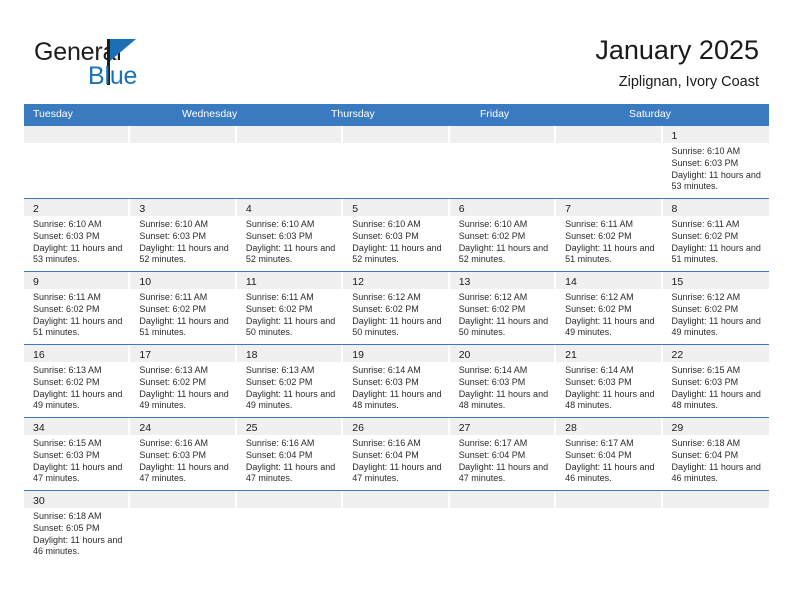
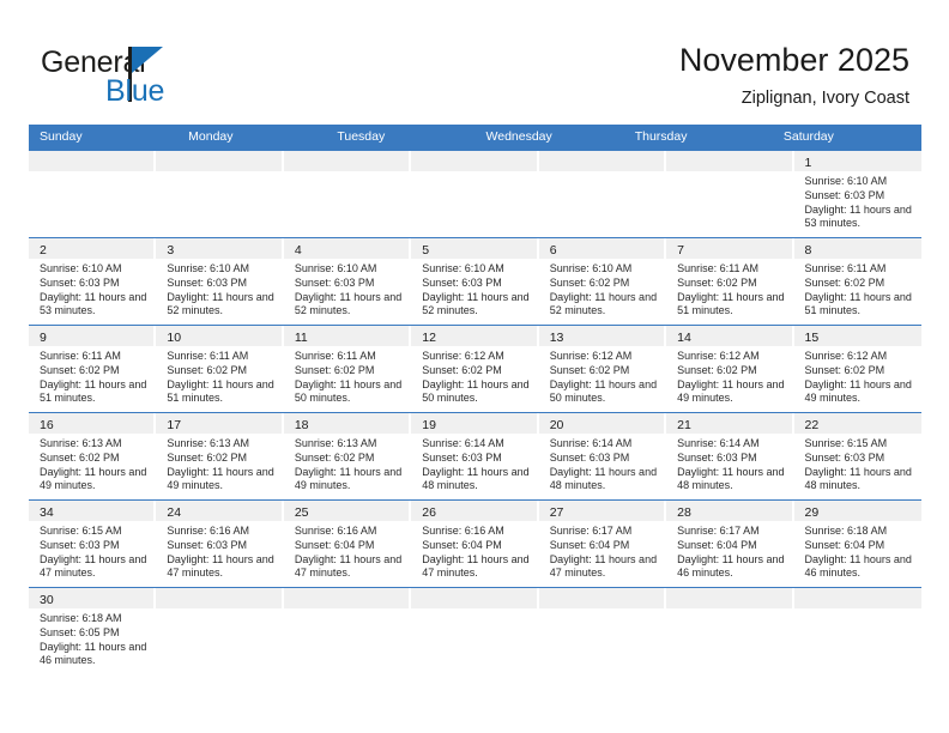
  Generl
  Blue
- January 2025
+ November 2025
  Ziplignan, Ivory Coast
+ Sunday
+ Monday
  Tuesday
  Wednesday
  Thursday
- Friday
  Saturday
  1
  Sunrise: 6:10 AM
  Sunset: 6:03 PM
  Daylight: 11 hours and 53 minutes.
  2
  Sunrise: 6:10 AM
  Sunset: 6:03 PM
  Daylight: 11 hours and 53 minutes.
  3
  Sunrise: 6:10 AM
  Sunset: 6:03 PM
  Daylight: 11 hours and 52 minutes.
  4
  Sunrise: 6:10 AM
  Sunset: 6:03 PM
  Daylight: 11 hours and 52 minutes.
  5
  Sunrise: 6:10 AM
  Sunset: 6:03 PM
  Daylight: 11 hours and 52 minutes.
  6
  Sunrise: 6:10 AM
  Sunset: 6:02 PM
  Daylight: 11 hours and 52 minutes.
  7
  Sunrise: 6:11 AM
  Sunset: 6:02 PM
  Daylight: 11 hours and 51 minutes.
  8
  Sunrise: 6:11 AM
  Sunset: 6:02 PM
  Daylight: 11 hours and 51 minutes.
  9
  Sunrise: 6:11 AM
  Sunset: 6:02 PM
  Daylight: 11 hours and 51 minutes.
  10
  Sunrise: 6:11 AM
  Sunset: 6:02 PM
  Daylight: 11 hours and 51 minutes.
  11
  Sunrise: 6:11 AM
  Sunset: 6:02 PM
  Daylight: 11 hours and 50 minutes.
  12
  Sunrise: 6:12 AM
  Sunset: 6:02 PM
  Daylight: 11 hours and 50 minutes.
  13
  Sunrise: 6:12 AM
  Sunset: 6:02 PM
  Daylight: 11 hours and 50 minutes.
  14
  Sunrise: 6:12 AM
  Sunset: 6:02 PM
  Daylight: 11 hours and 49 minutes.
  15
  Sunrise: 6:12 AM
  Sunset: 6:02 PM
  Daylight: 11 hours and 49 minutes.
  16
  Sunrise: 6:13 AM
  Sunset: 6:02 PM
  Daylight: 11 hours and 49 minutes.
  17
  Sunrise: 6:13 AM
  Sunset: 6:02 PM
  Daylight: 11 hours and 49 minutes.
  18
  Sunrise: 6:13 AM
  Sunset: 6:02 PM
  Daylight: 11 hours and 49 minutes.
  19
  Sunrise: 6:14 AM
  Sunset: 6:03 PM
  Daylight: 11 hours and 48 minutes.
  20
  Sunrise: 6:14 AM
  Sunset: 6:03 PM
  Daylight: 11 hours and 48 minutes.
  21
  Sunrise: 6:14 AM
  Sunset: 6:03 PM
  Daylight: 11 hours and 48 minutes.
  22
  Sunrise: 6:15 AM
  Sunset: 6:03 PM
  Daylight: 11 hours and 48 minutes.
  34
  Sunrise: 6:15 AM
  Sunset: 6:03 PM
  Daylight: 11 hours and 47 minutes.
  24
  Sunrise: 6:16 AM
  Sunset: 6:03 PM
  Daylight: 11 hours and 47 minutes.
  25
  Sunrise: 6:16 AM
  Sunset: 6:04 PM
  Daylight: 11 hours and 47 minutes.
  26
  Sunrise: 6:16 AM
  Sunset: 6:04 PM
  Daylight: 11 hours and 47 minutes.
  27
  Sunrise: 6:17 AM
  Sunset: 6:04 PM
  Daylight: 11 hours and 47 minutes.
  28
  Sunrise: 6:17 AM
  Sunset: 6:04 PM
  Daylight: 11 hours and 46 minutes.
  29
  Sunrise: 6:18 AM
  Sunset: 6:04 PM
  Daylight: 11 hours and 46 minutes.
  30
  Sunrise: 6:18 AM
  Sunset: 6:05 PM
  Daylight: 11 hours and 46 minutes.
